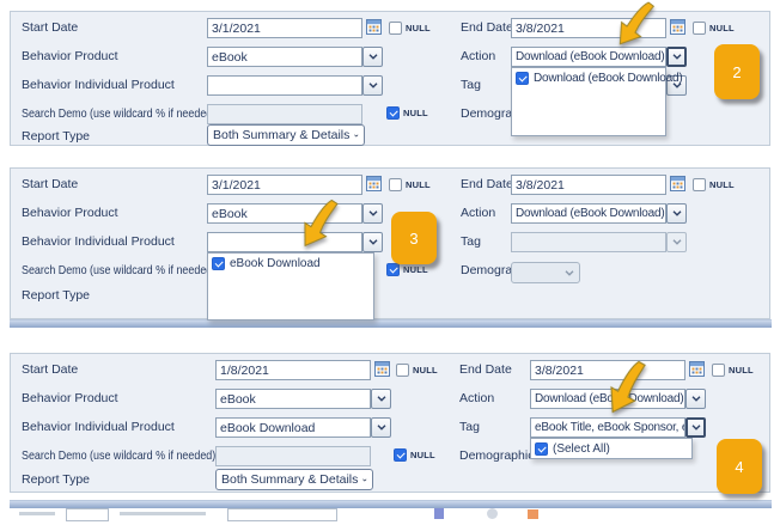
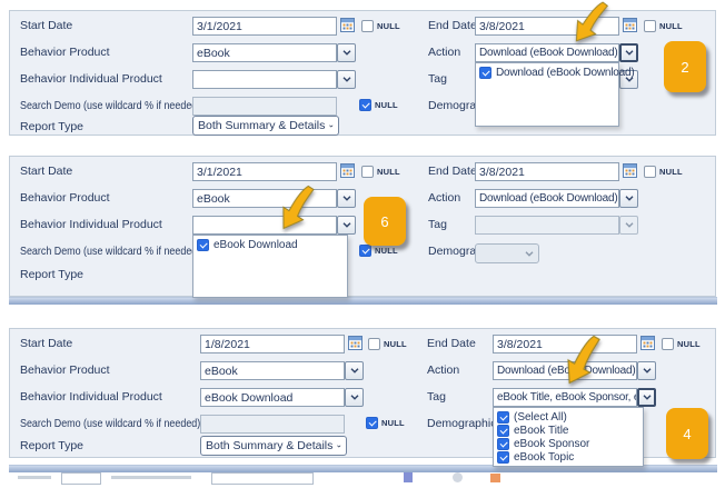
  Start Date
  3/1/2021
  NULL
  End Date
  3/8/2021
  NULL
  Behavior Product
  eBook
  Action
  Download (eBook Download)
  Download (eBook Download)
  Behavior Individual Product
  Tag
  Search Demo (use wildcard % if neede
  NULL
  Report Type
  Both Summary & Details
  2
  Start Date
  3/1/2021
  NULL
  End Date
  3/8/2021
  NULL
  Behavior Product
  eBook
  Action
  Download (eBook Download)
  Behavior Individual Product
  eBook Download
  Tag
  Search Demo (use wildcard % if neede
  NULL
  Report Type
- 3
+ 6
  Start Date
  1/8/2021
  NULL
  End Date
  3/8/2021
  NULL
  Behavior Product
  eBook
  Action
  Download (eBo Download)
  Behavior Individual Product
  eBook Download
  Tag
  eBook Title, eBook Sponsor,
  (Select All)
+ eBook Title
+ eBook Sponsor
+ eBook Topic
  Search Demo (use wildcard % if needed)
  NULL
  Demographi
  Report Type
  Both Summary & Details
  4
